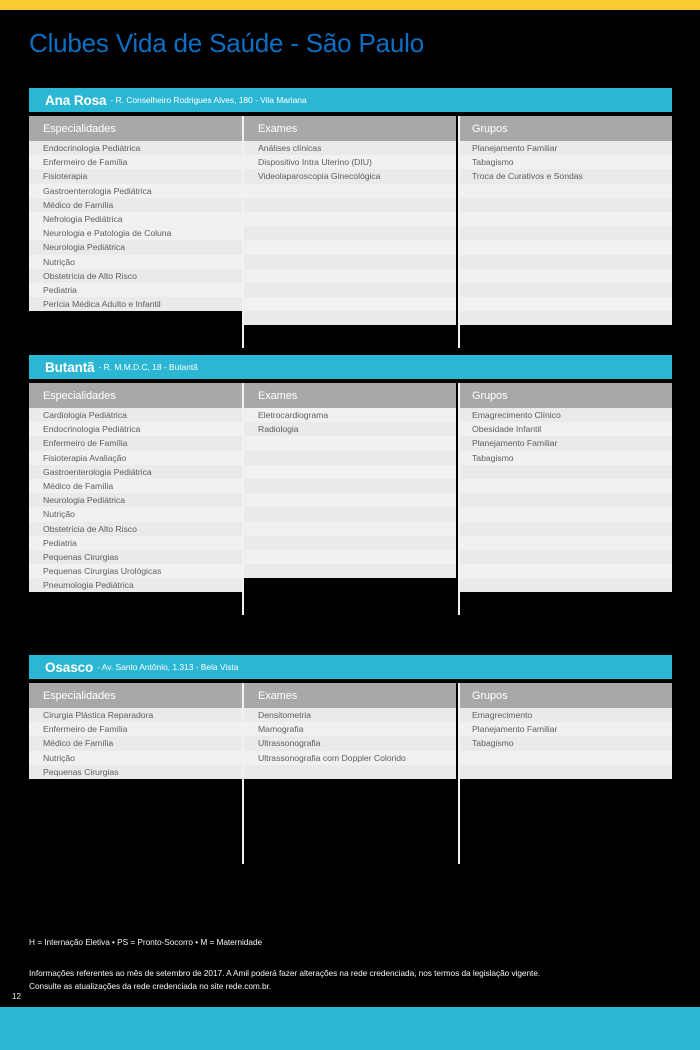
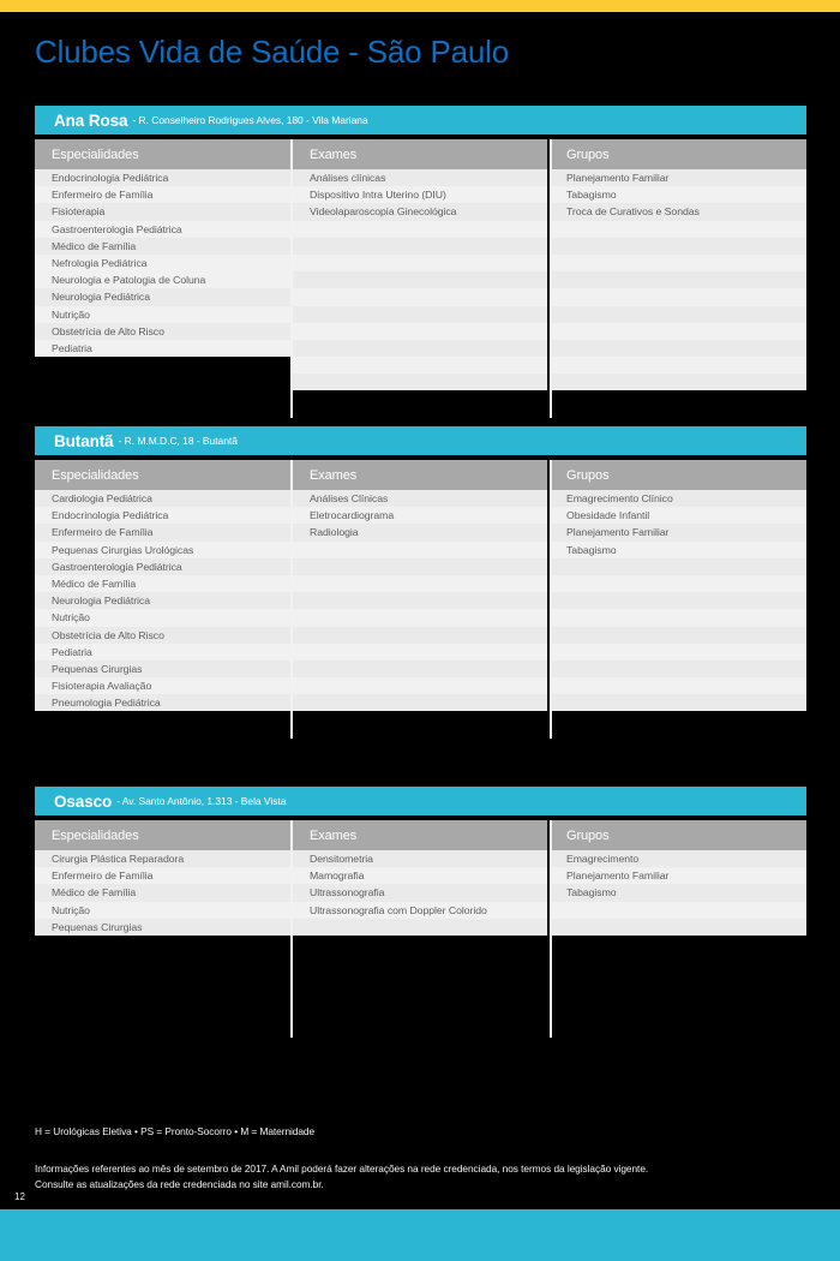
  Clubes Vida de Saúde - São Paulo
  Ana Rosa
  - R. Conselheiro Rodrigues Alves, 180 - Vila Mariana
  Especialidades
  Endocrinologia Pediátrica
  Enfermeiro de Família
  Fisioterapia
  Gastroenterologia Pediátrica
  Médico de Família
  Nefrologia Pediátrica
  Neurologia e Patologia de Coluna
  Neurologia Pediátrica
  Nutrição
  Obstetrícia de Alto Risco
  Pediatria
- Perícia Médica Adulto e Infantil
  Exames
  Análises clínicas
  Dispositivo Intra Uterino (DIU)
  Videolaparoscopia Ginecológica
  Grupos
  Planejamento Familiar
  Tabagismo
  Troca de Curativos e Sondas
  Butantã
  - R. M.M.D.C, 18 - Butantã
  Especialidades
  Cardiologia Pediátrica
  Endocrinologia Pediátrica
  Enfermeiro de Família
- Fisioterapia Avaliação
+ Pequenas Cirurgias Urológicas
  Gastroenterologia Pediátrica
  Médico de Família
  Neurologia Pediátrica
  Nutrição
  Obstetrícia de Alto Risco
  Pediatria
  Pequenas Cirurgias
- Pequenas Cirurgias Urológicas
+ Fisioterapia Avaliação
  Pneumologia Pediátrica
  Exames
+ Análises Clínicas
  Eletrocardiograma
  Radiologia
  Grupos
  Emagrecimento Clínico
  Obesidade Infantil
  Planejamento Familiar
  Tabagismo
  Osasco
  - Av. Santo Antônio, 1.313 - Bela Vista
  Especialidades
  Cirurgia Plástica Reparadora
  Enfermeiro de Família
  Médico de Família
  Nutrição
  Pequenas Cirurgias
  Exames
  Densitometria
  Mamografia
  Ultrassonografia
  Ultrassonografia com Doppler Colorido
  Grupos
  Emagrecimento
  Planejamento Familiar
  Tabagismo
- H = Internação Eletiva • PS = Pronto-Socorro • M = Maternidade
+ H = Urológicas Eletiva • PS = Pronto-Socorro • M = Maternidade
  Informações referentes ao mês de setembro de 2017. A Amil poderá fazer alterações na rede credenciada, nos termos da legislação vigente.
- Consulte as atualizações da rede credenciada no site rede.com.br.
+ Consulte as atualizações da rede credenciada no site amil.com.br.
  12
